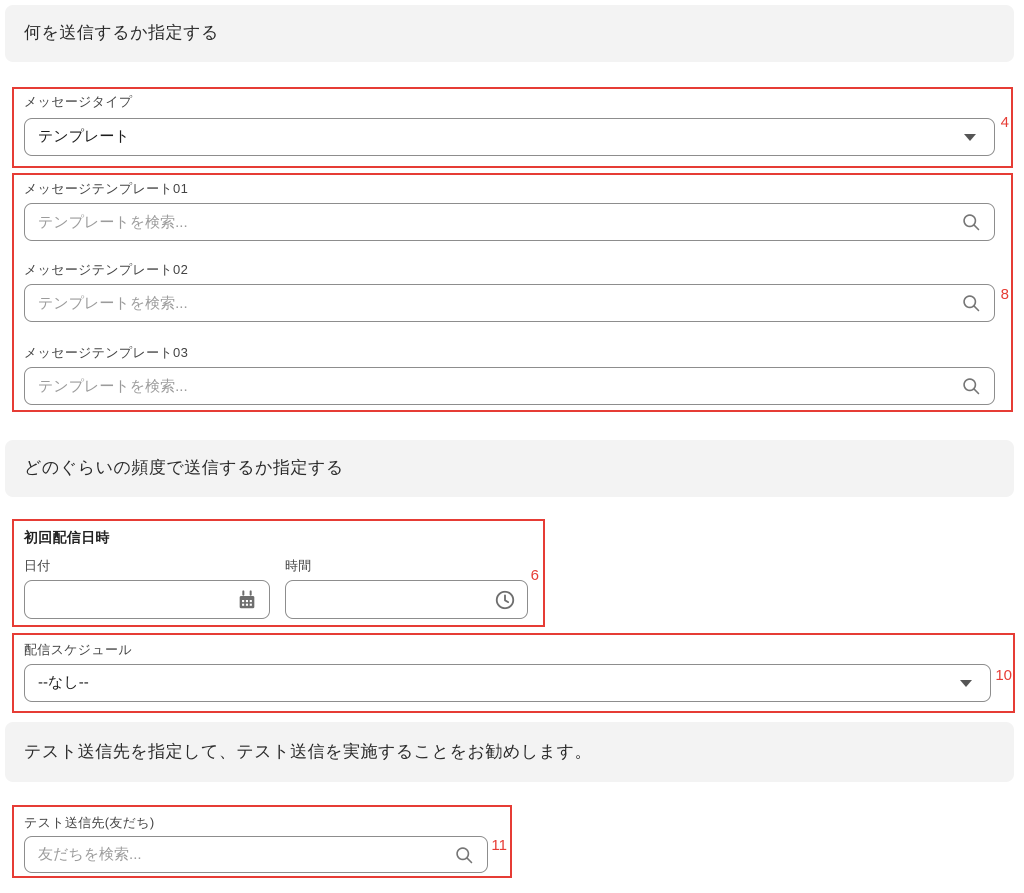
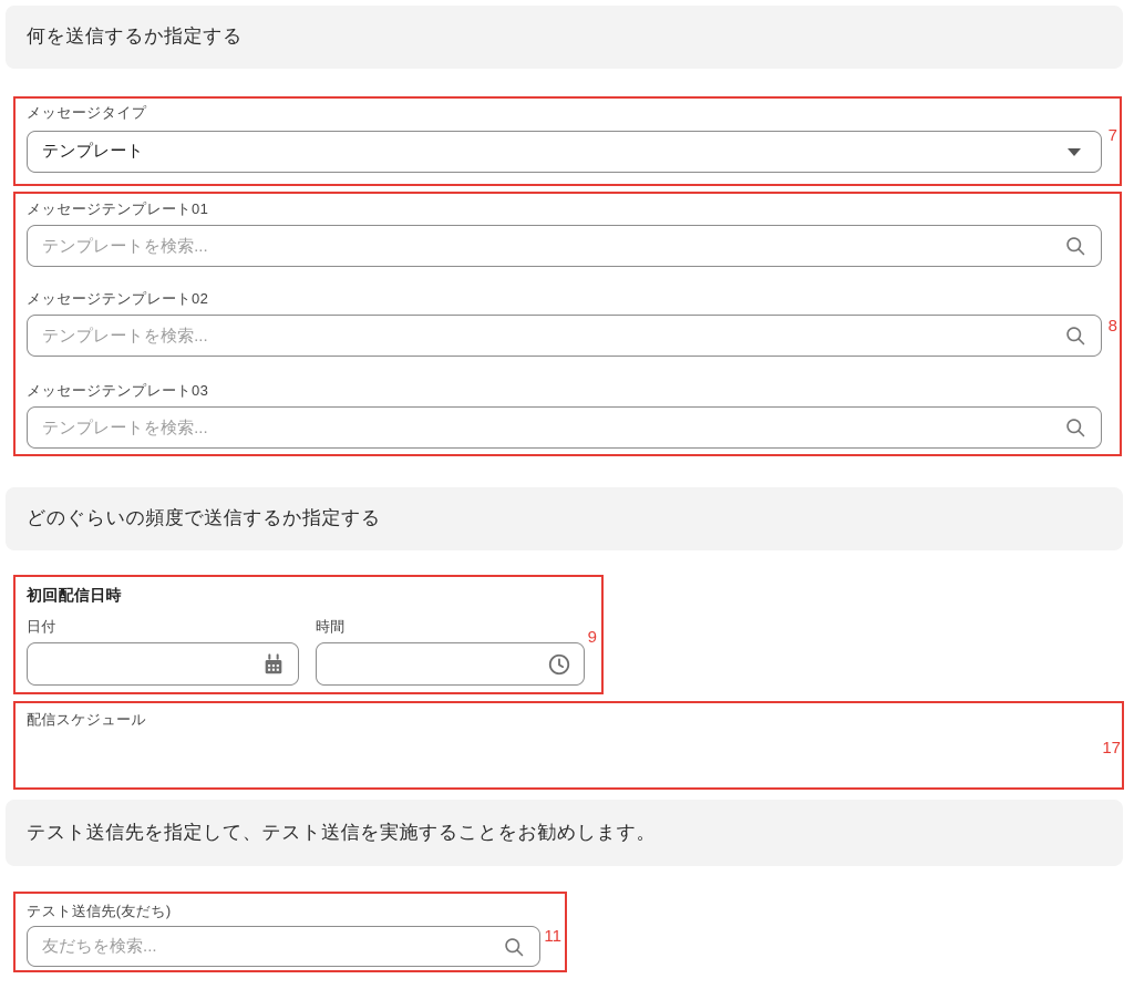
  何を送信するか指定する
  メッセージタイプ
  テンプレート
- 4
+ 7
  メッセージテンプレート01
  テンプレートを検索...
  メッセージテンプレート02
  テンプレートを検索...
  メッセージテンプレート03
  テンプレートを検索...
  8
  どのぐらいの頻度で送信するか指定する
  初回配信日時
  日付
  時間
- 6
+ 9
  配信スケジュール
- --なし--
- 10
+ 17
  テスト送信先を指定して、テスト送信を実施することをお勧めします。
  テスト送信先(友だち)
  友だちを検索...
  11
